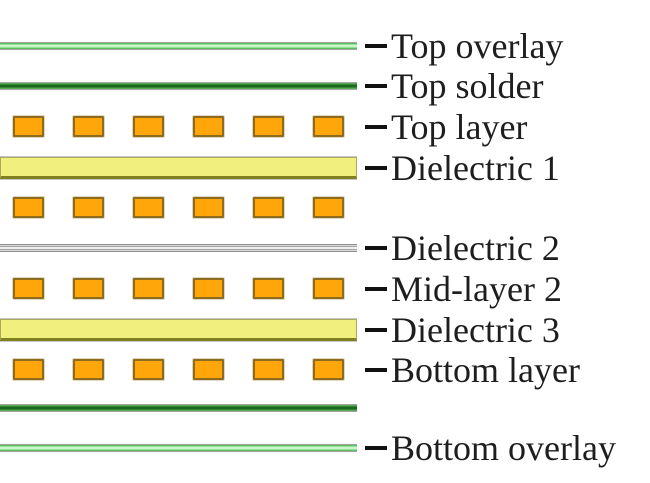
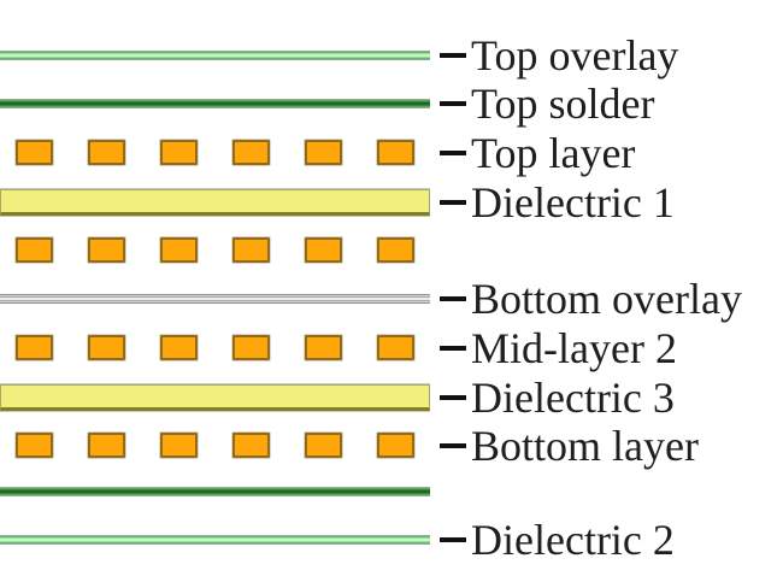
  Top overlay
  Top solder
  Top layer
  Dielectric 1
- Dielectric 2
+ Bottom overlay
  Mid-layer 2
  Dielectric 3
  Bottom layer
- Bottom overlay
+ Dielectric 2
